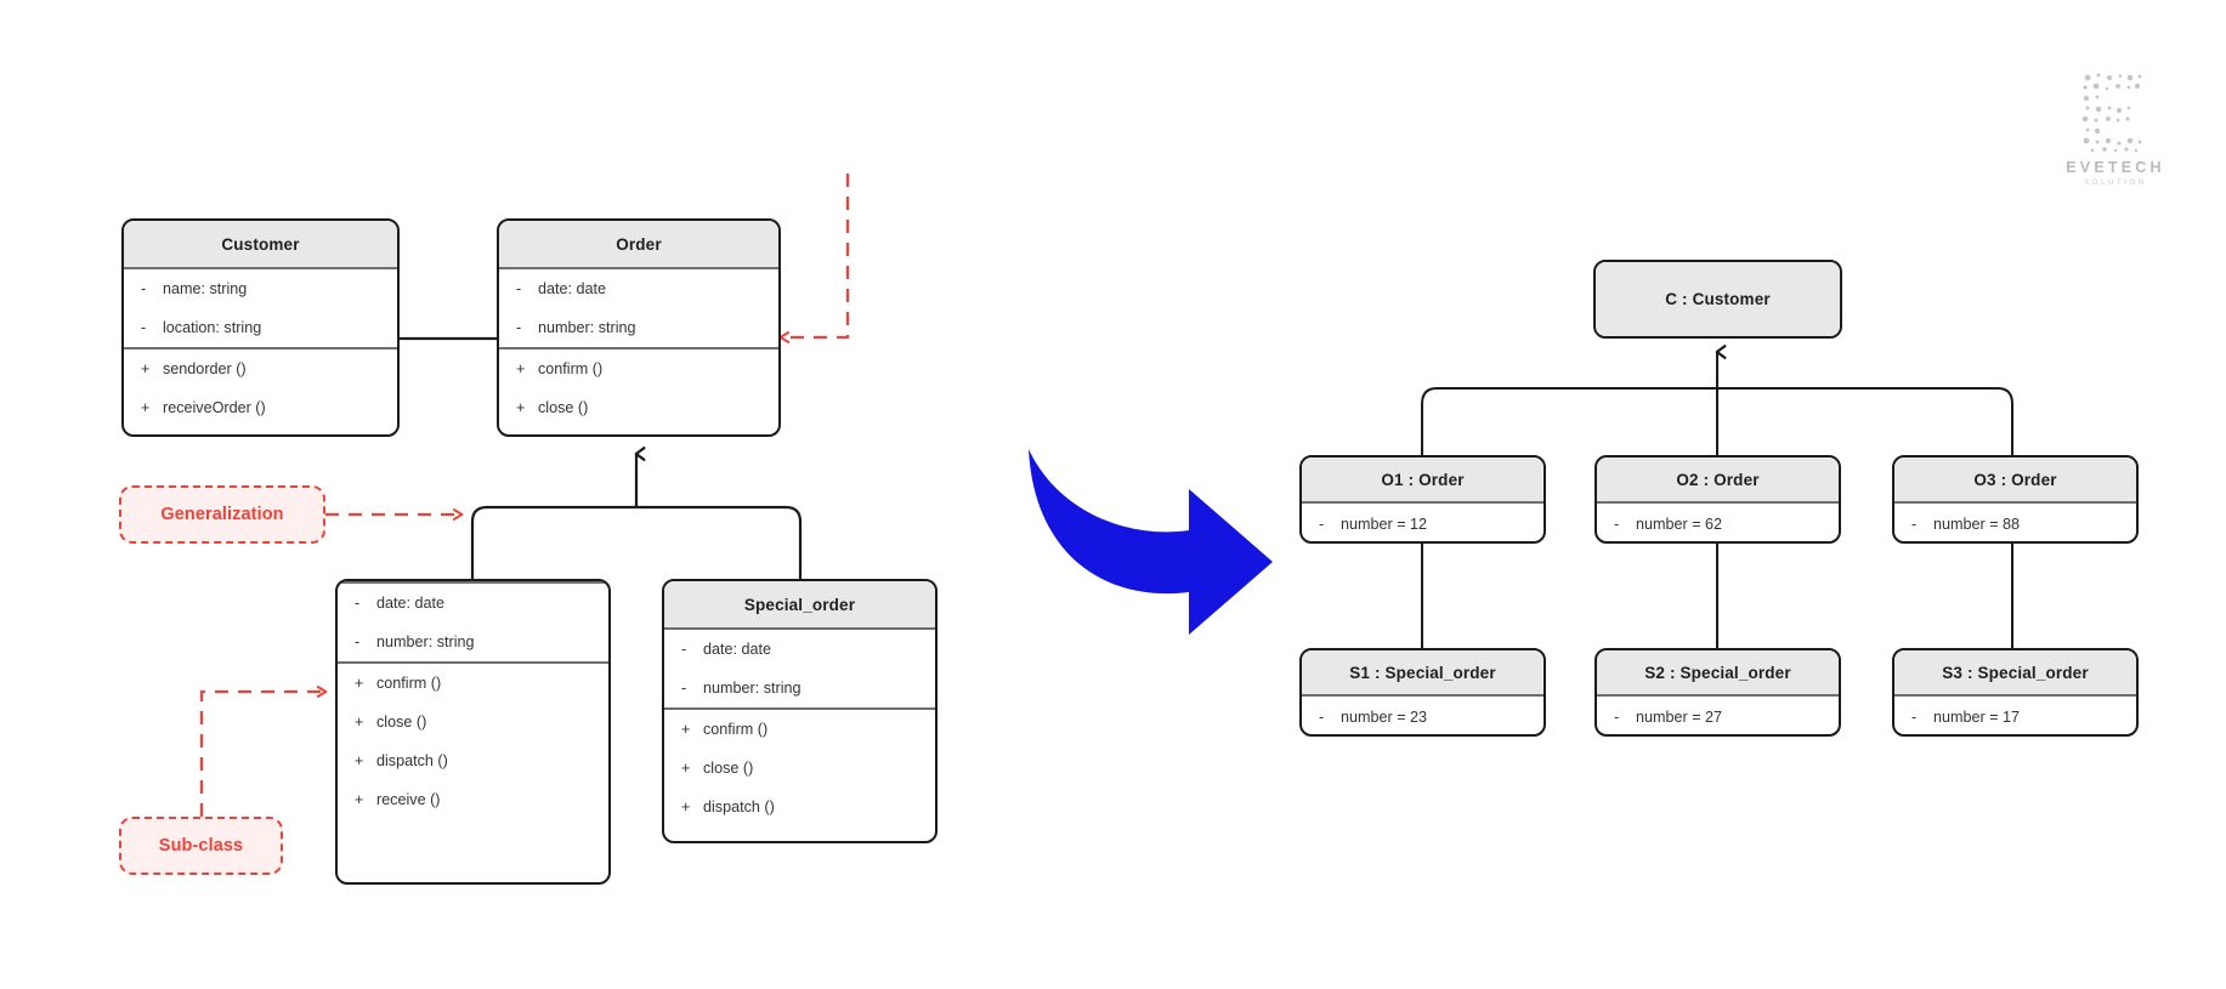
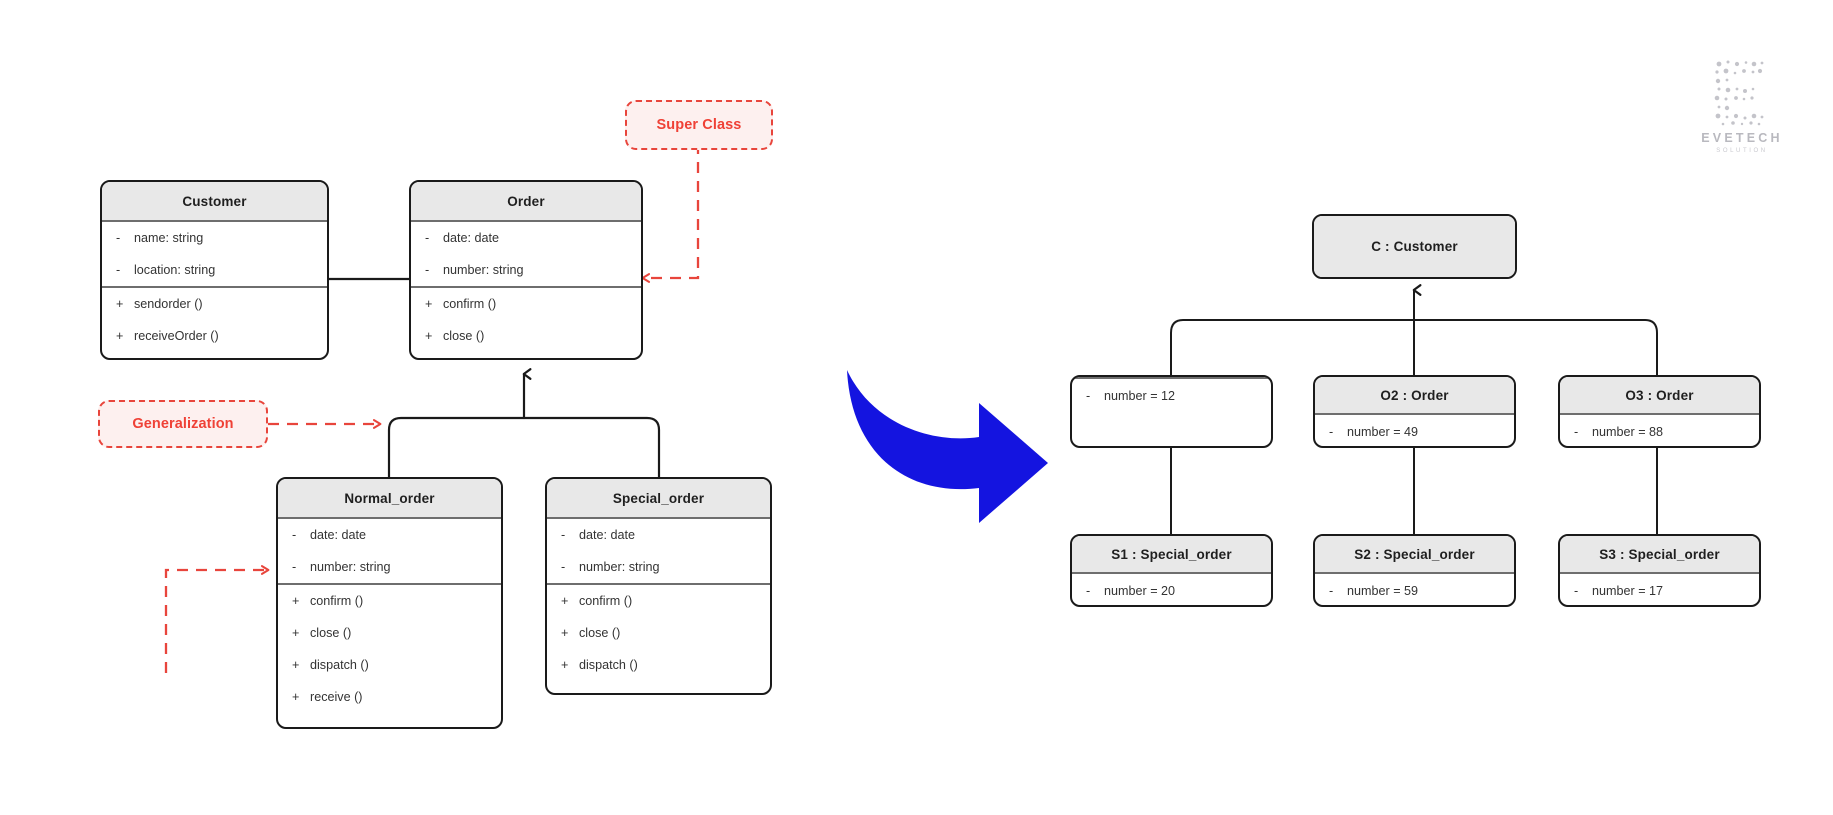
  Customer
  -
  name: string
  -
  location: string
  +
  sendorder ()
  +
  receiveOrder ()
  Order
  -
  date: date
  -
  number: string
  +
  confirm ()
  +
  close ()
+ Normal_order
  -
  date: date
  -
  number: string
  +
  confirm ()
  +
  close ()
  +
  dispatch ()
  +
  receive ()
  Special_order
  -
  date: date
  -
  number: string
  +
  confirm ()
  +
  close ()
  +
  dispatch ()
+ Super Class
  Generalization
- Sub-class
  C : Customer
- O1 : Order
  -
  number = 12
  O2 : Order
  -
- number = 62
+ number = 49
  O3 : Order
  -
  number = 88
  S1 : Special_order
  -
- number = 23
+ number = 20
  S2 : Special_order
  -
- number = 27
+ number = 59
  S3 : Special_order
  -
  number = 17
  EVETECH
